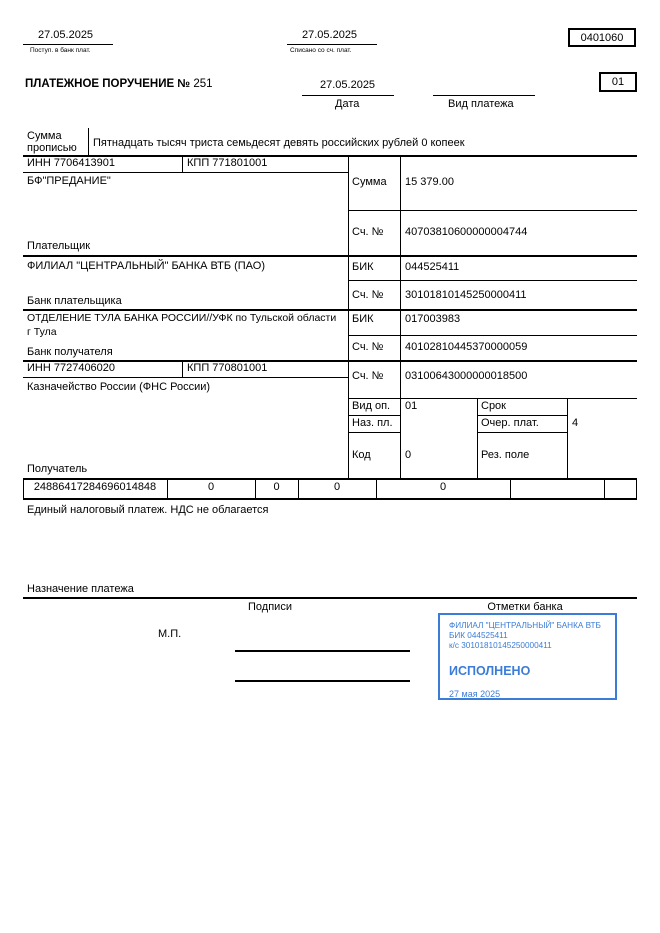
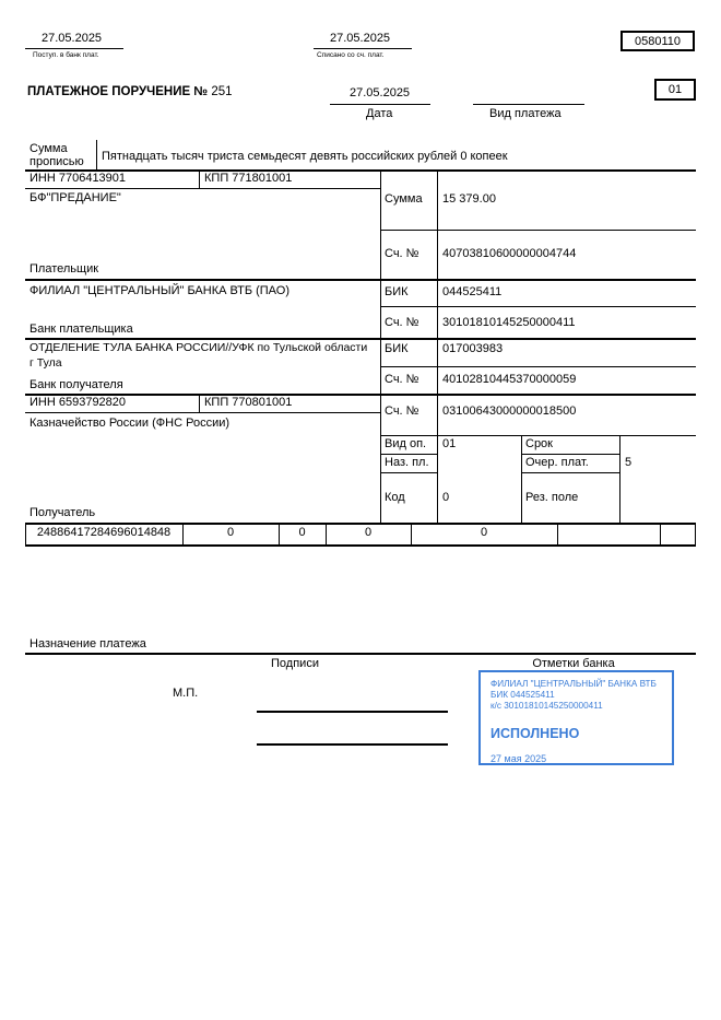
  27.05.2025
  27.05.2025
- 0401060
+ 0580110
  ПЛАТЕЖНОЕ ПОРУЧЕНИЕ № 251
  27.05.2025
  Дата
  Вид платежа
  01
  Сумма
  прописью
  Пятнадцать тысяч триста семьдесят девять российских рублей 0 копеек
  ИНН 7706413901
  КПП 771801001
  БФ"ПРЕДАНИЕ"
  Плательщик
  Сумма
  15 379.00
  Сч. №
  40703810600000004744
  ФИЛИАЛ "ЦЕНТРАЛЬНЫЙ" БАНКА ВТБ (ПАО)
  Банк плательщика
  БИК
  044525411
  Сч. №
  30101810145250000411
  ОТДЕЛЕНИЕ ТУЛА БАНКА РОССИИ//УФК по Тульской области
  г Тула
  Банк получателя
  БИК
  017003983
  Сч. №
  40102810445370000059
- ИНН 7727406020
+ ИНН 6593792820
  КПП 770801001
  Казначейство России (ФНС России)
  Получатель
  Сч. №
  03100643000000018500
  Вид оп.
  01
  Срок
  Наз. пл.
  Очер. плат.
- 4
+ 5
  Код
  0
  Рез. поле
  24886417284696014848
  0
  0
  0
  0
- Единый налоговый платеж. НДС не облагается
  Назначение платежа
  Подписи
  Отметки банка
  М.П.
  ФИЛИАЛ "ЦЕНТРАЛЬНЫЙ" БАНКА ВТБ
  БИК 044525411
  к/с 30101810145250000411
  ИСПОЛНЕНО
  27 мая 2025
